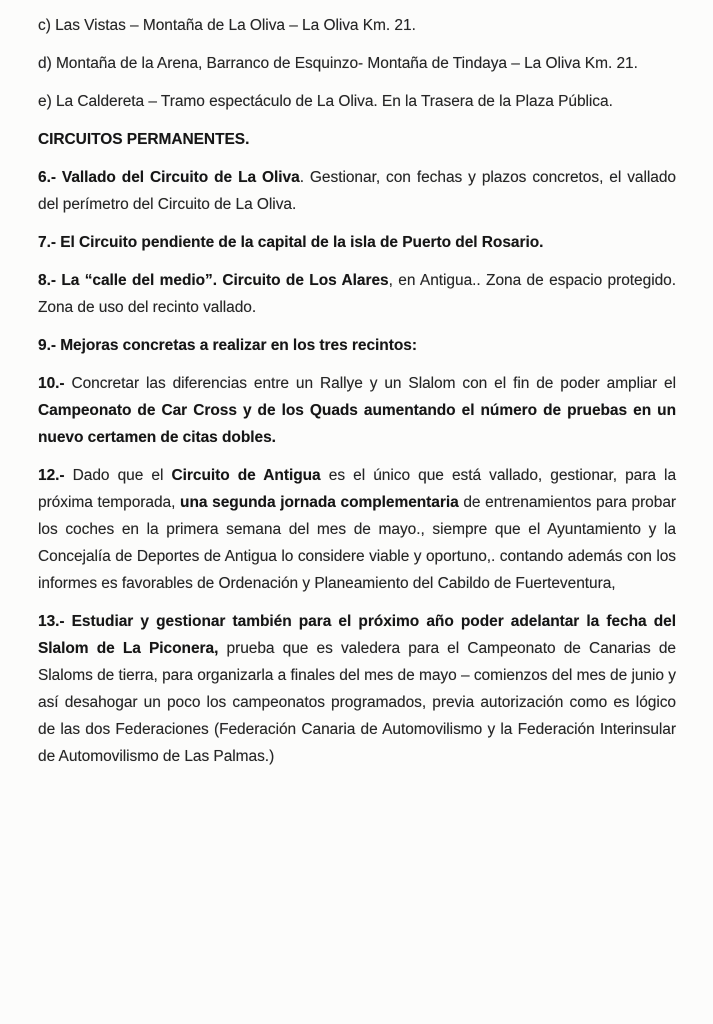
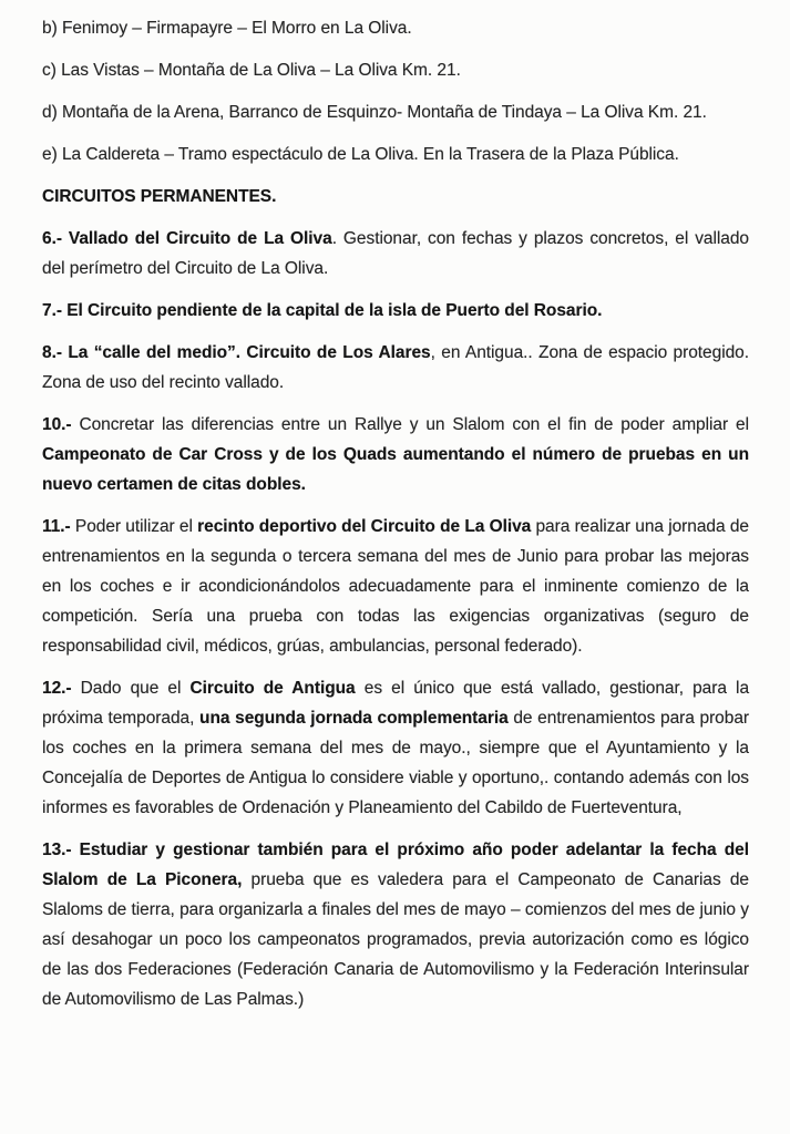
+ b) Fenimoy – Firmapayre – El Morro en La Oliva.
  c) Las Vistas – Montaña de La Oliva – La Oliva Km. 21.
  d) Montaña de la Arena, Barranco de Esquinzo- Montaña de Tindaya – La Oliva Km. 21.
  e) La Caldereta – Tramo espectáculo de La Oliva. En la Trasera de la Plaza Pública.
  CIRCUITOS PERMANENTES.
  6.- Vallado del Circuito de La Oliva. Gestionar, con fechas y plazos concretos, el vallado del perímetro del Circuito de La Oliva.
  7.- El Circuito pendiente de la capital de la isla de Puerto del Rosario.
  8.- La “calle del medio”. Circuito de Los Alares, en Antigua.. Zona de espacio protegido. Zona de uso del recinto vallado.
- 9.- Mejoras concretas a realizar en los tres recintos:
  10.- Concretar las diferencias entre un Rallye y un Slalom con el fin de poder ampliar el Campeonato de Car Cross y de los Quads aumentando el número de pruebas en un nuevo certamen de citas dobles.
+ 11.- Poder utilizar el recinto deportivo del Circuito de La Oliva para realizar una jornada de entrenamientos en la segunda o tercera semana del mes de Junio para probar las mejoras en los coches e ir acondicionándolos adecuadamente para el inminente comienzo de la competición. Sería una prueba con todas las exigencias organizativas (seguro de responsabilidad civil, médicos, grúas, ambulancias, personal federado).
  12.- Dado que el Circuito de Antigua es el único que está vallado, gestionar, para la próxima temporada, una segunda jornada complementaria de entrenamientos para probar los coches en la primera semana del mes de mayo., siempre que el Ayuntamiento y la Concejalía de Deportes de Antigua lo considere viable y oportuno,. contando además con los informes es favorables de Ordenación y Planeamiento del Cabildo de Fuerteventura,
  13.- Estudiar y gestionar también para el próximo año poder adelantar la fecha del Slalom de La Piconera, prueba que es valedera para el Campeonato de Canarias de Slaloms de tierra, para organizarla a finales del mes de mayo – comienzos del mes de junio y así desahogar un poco los campeonatos programados, previa autorización como es lógico de las dos Federaciones (Federación Canaria de Automovilismo y la Federación Interinsular de Automovilismo de Las Palmas.)
